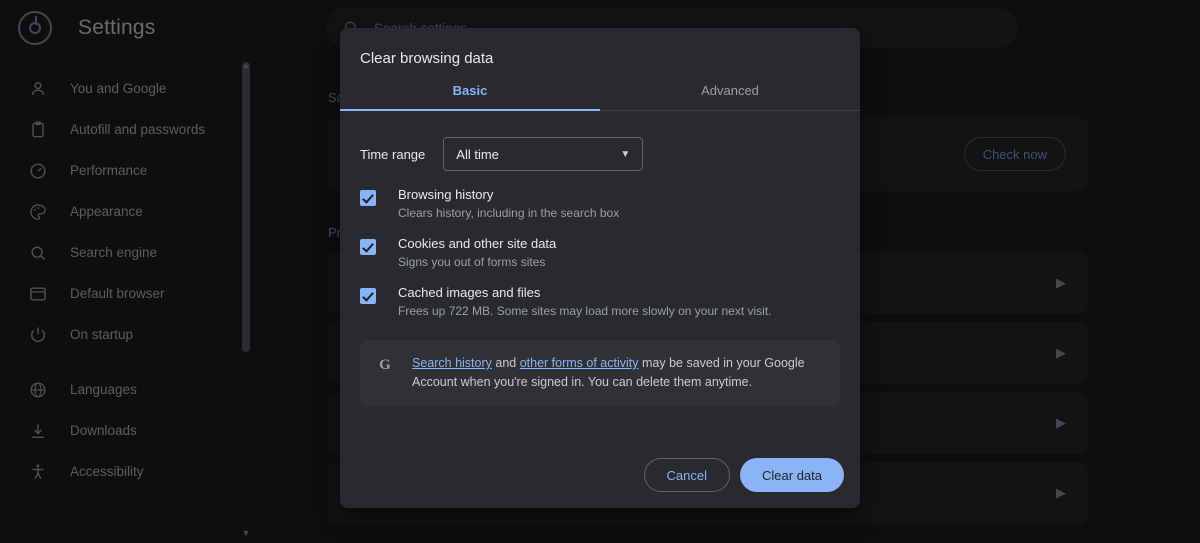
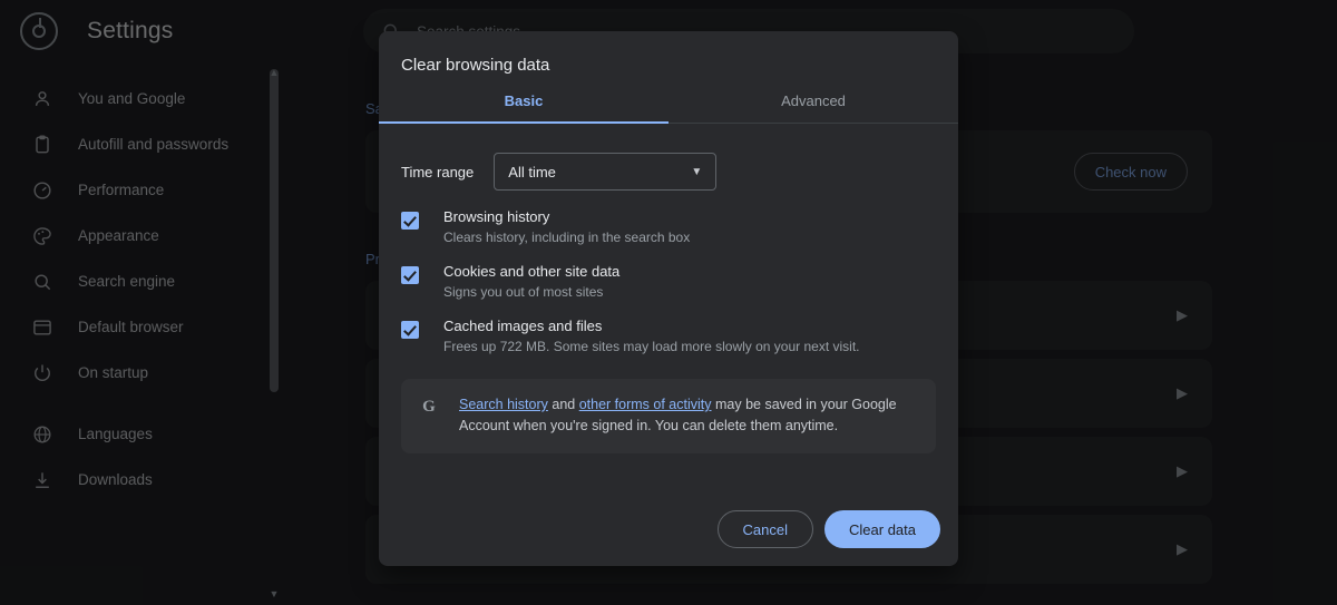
  Settings
  You and Google
  Autofill and passwords
  Performance
  Appearance
  Search engine
  Default browser
  On startup
  Languages
  Downloads
- Accessibility
  ▲
  ▼
  Check now
  ▶
  ▶
  ▶
  ▶
  Clear browsing data
  Basic
  Advanced
  Time range
  All time
  ▼
  Browsing history
  Clears history, including in the search box
  Cookies and other site data
- Signs you out of forms sites
+ Signs you out of most sites
  Cached images and files
  Frees up 722 MB. Some sites may load more slowly on your next visit.
  G
  Search history and other forms of activity may be saved in your Google Account when you're signed in. You can delete them anytime.
  Cancel
  Clear data
